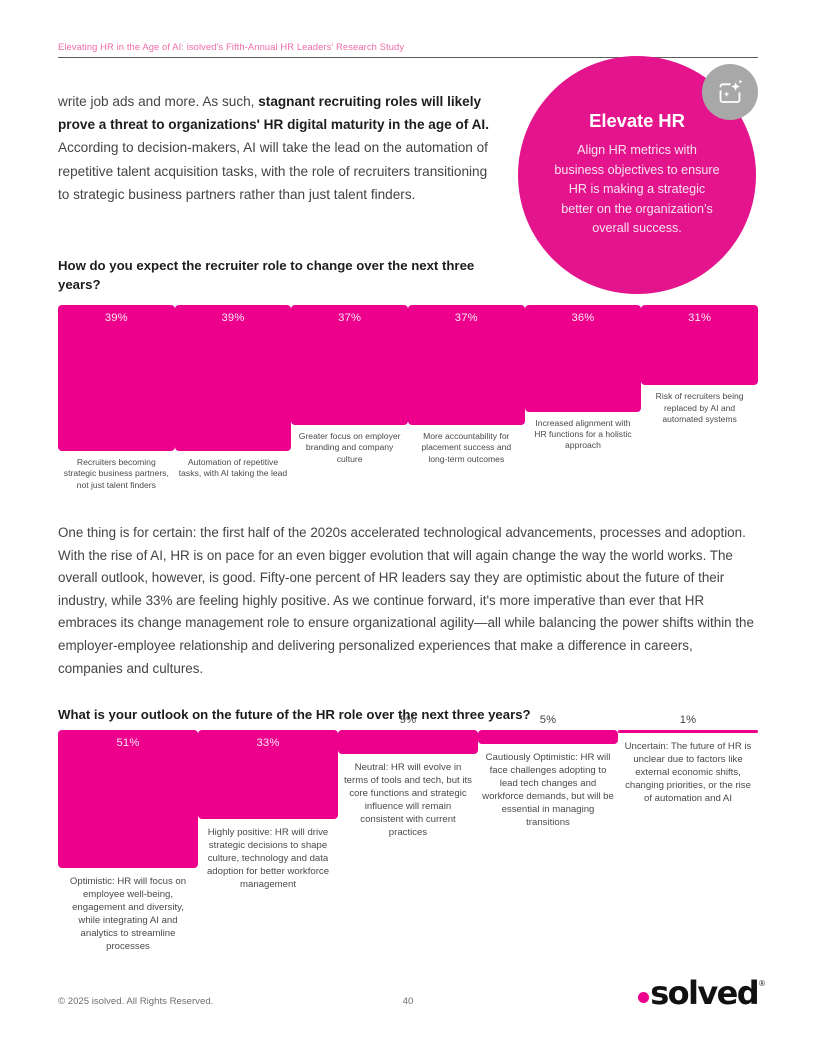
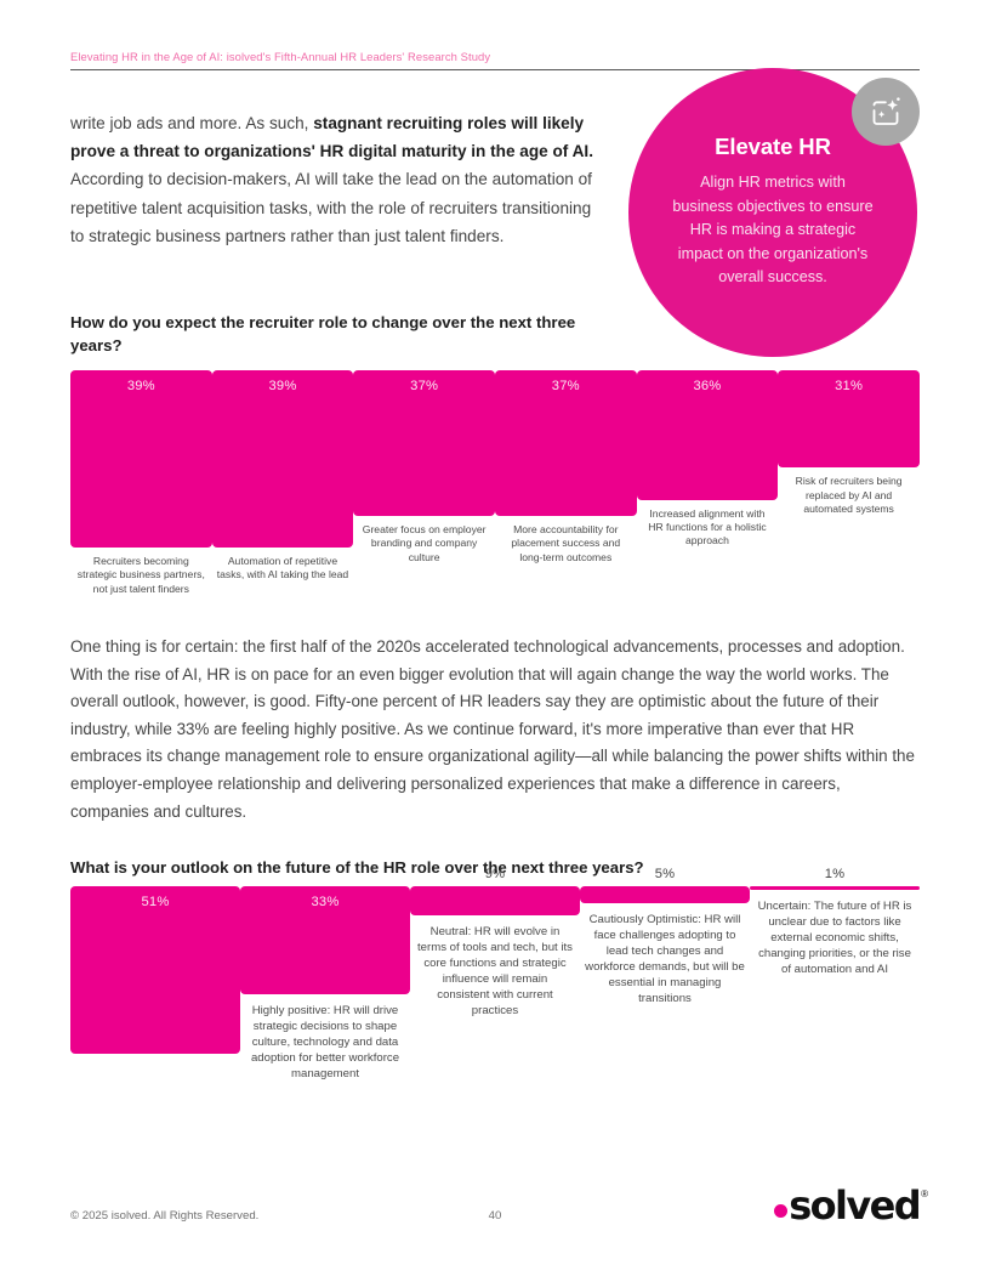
  Elevating HR in the Age of AI: isolved's Fifth-Annual HR Leaders' Research Study
  write job ads and more. As such, stagnant recruiting roles will likely prove a threat to organizations' HR digital maturity in the age of AI. According to decision-makers, AI will take the lead on the automation of repetitive talent acquisition tasks, with the role of recruiters transitioning to strategic business partners rather than just talent finders.
  Elevate HR
- Align HR metrics with business objectives to ensure HR is making a strategic better on the organization's overall success.
+ Align HR metrics with business objectives to ensure HR is making a strategic impact on the organization's overall success.
  How do you expect the recruiter role to change over the next three years?
  39%
  Recruiters becoming strategic business partners, not just talent finders
  39%
  Automation of repetitive tasks, with AI taking the lead
  37%
  Greater focus on employer branding and company culture
  37%
  More accountability for placement success and long-term outcomes
  36%
  Increased alignment with HR functions for a holistic approach
  31%
  Risk of recruiters being replaced by AI and automated systems
  One thing is for certain: the first half of the 2020s accelerated technological advancements, processes and adoption. With the rise of AI, HR is on pace for an even bigger evolution that will again change the way the world works. The overall outlook, however, is good. Fifty-one percent of HR leaders say they are optimistic about the future of their industry, while 33% are feeling highly positive. As we continue forward, it's more imperative than ever that HR embraces its change management role to ensure organizational agility—all while balancing the power shifts within the employer-employee relationship and delivering personalized experiences that make a difference in careers, companies and cultures.
  What is your outlook on the future of the HR role over the next three years?
  51%
- Optimistic: HR will focus on employee well-being, engagement and diversity, while integrating AI and analytics to streamline processes
  33%
  Highly positive: HR will drive strategic decisions to shape culture, technology and data adoption for better workforce management
  9%
  Neutral: HR will evolve in terms of tools and tech, but its core functions and strategic influence will remain consistent with current practices
  5%
  Cautiously Optimistic: HR will face challenges adopting to lead tech changes and workforce demands, but will be essential in managing transitions
  1%
  Uncertain: The future of HR is unclear due to factors like external economic shifts, changing priorities, or the rise of automation and AI
  © 2025 isolved. All Rights Reserved.
  40
  solved
  ®
